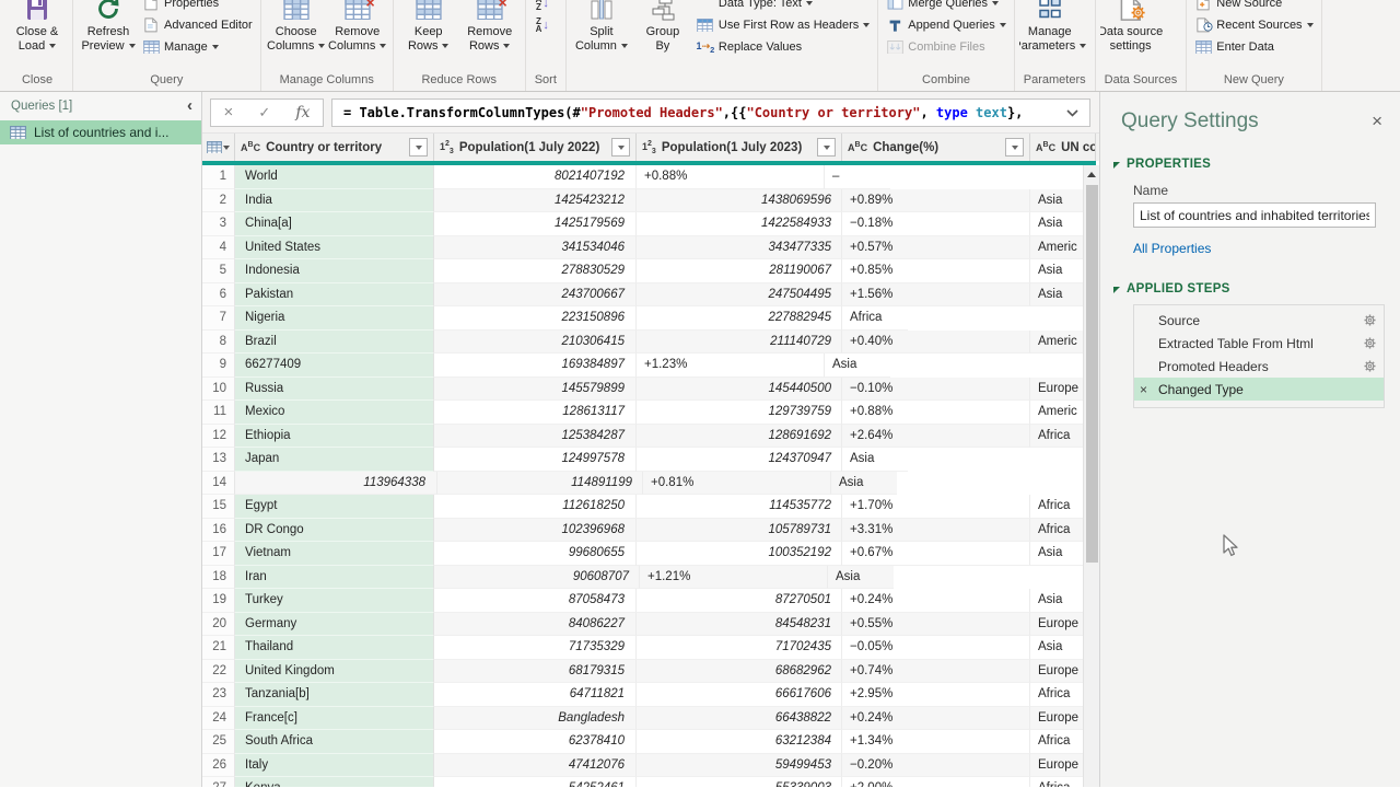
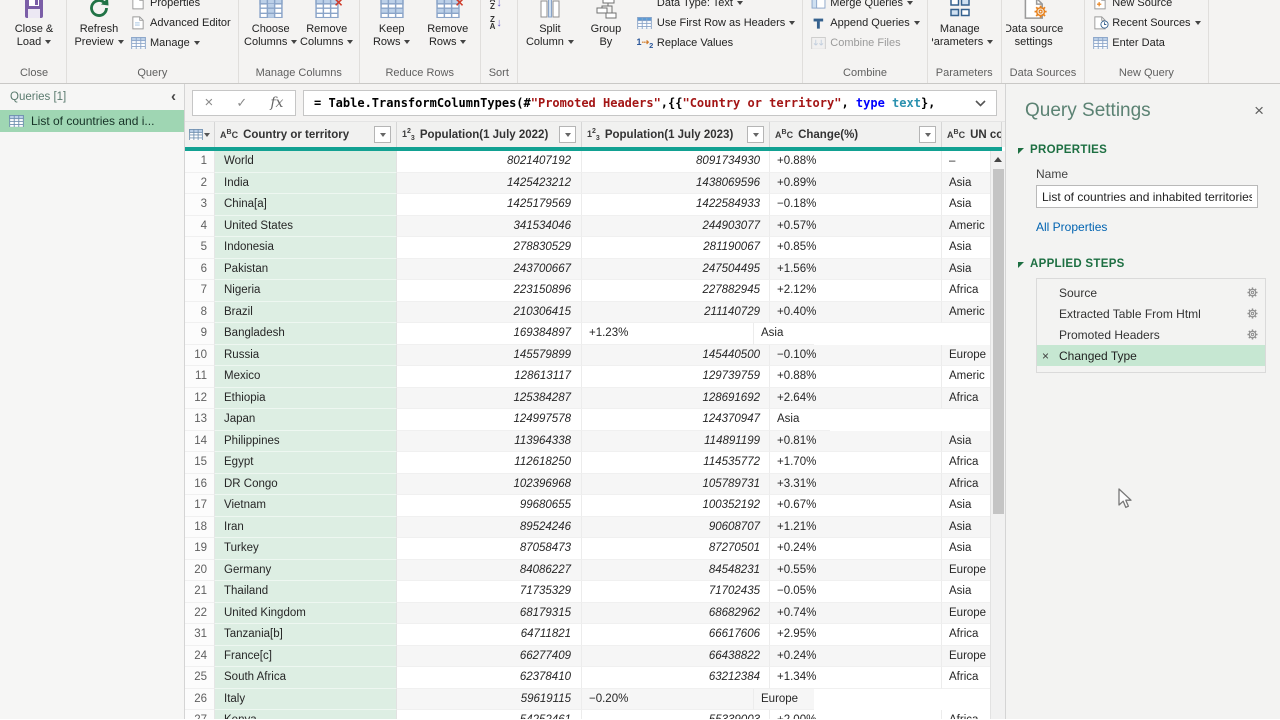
  Close &
  Load
  Close
  Refresh
  Preview
  Properties
  Advanced Editor
  Manage
  Query
  Choose
  Columns
  ×
  Remove
  Columns
  Manage Columns
  Keep
  Rows
  ×
  Remove
  Rows
  Reduce Rows
  Z
  ↓
  Z
  A
  ↓
  Sort
  Split
  Column
  Group
  By
  Data Type: Text
  Use First Row as Headers
  1⇢2
  Replace Values
  Merge Queries
  Append Queries
  Combine Files
  Combine
  Manage
  arameters
  Parameters
  Data source
  settings
  Data Sources
  New Source
  Recent Sources
  Enter Data
  New Query
  Queries [1]
  ‹
  List of countries and i...
  ×
  ✓
  fx
  = Table.TransformColumnTypes(#"Promoted Headers",{{"Country or territory", type text},
  Country or territory
  Population(1 July 2022)
  Population(1 July 2023)
  Change(%)
  UN co
  1
  World
  8021407192
+ 8091734930
  +0.88%
  –
  2
  India
  1425423212
  1438069596
  +0.89%
  Asia
  3
  China[a]
  1425179569
  1422584933
  −0.18%
  Asia
  4
  United States
  341534046
- 343477335
+ 244903077
  +0.57%
  Americ
  5
  Indonesia
  278830529
  281190067
  +0.85%
  Asia
  6
  Pakistan
  243700667
  247504495
  +1.56%
  Asia
  7
  Nigeria
  223150896
  227882945
+ +2.12%
  Africa
  8
  Brazil
  210306415
  211140729
  +0.40%
  Americ
  9
- 66277409
+ Bangladesh
  169384897
  +1.23%
  Asia
  10
  Russia
  145579899
  145440500
  −0.10%
  Europe
  11
  Mexico
  128613117
  129739759
  +0.88%
  Americ
  12
  Ethiopia
  125384287
  128691692
  +2.64%
  Africa
  13
  Japan
  124997578
  124370947
  Asia
  14
+ Philippines
  113964338
  114891199
  +0.81%
  Asia
  15
  Egypt
  112618250
  114535772
  +1.70%
  Africa
  16
  DR Congo
  102396968
  105789731
  +3.31%
  Africa
  17
  Vietnam
  99680655
  100352192
  +0.67%
  Asia
  18
  Iran
+ 89524246
  90608707
  +1.21%
  Asia
  19
  Turkey
  87058473
  87270501
  +0.24%
  Asia
  20
  Germany
  84086227
  84548231
  +0.55%
  Europe
  21
  Thailand
  71735329
  71702435
  −0.05%
  Asia
  22
  United Kingdom
  68179315
  68682962
  +0.74%
  Europe
- 23
+ 31
  Tanzania[b]
  64711821
  66617606
  +2.95%
  Africa
  24
  France[c]
- Bangladesh
+ 66277409
  66438822
  +0.24%
  Europe
  25
  South Africa
  62378410
  63212384
  +1.34%
  Africa
  26
  Italy
- 47412076
+ 59619115
- 59499453
  −0.20%
  Europe
  Query Settings
  ×
  PROPERTIES
  Name
  List of countries and inhabited territories
  All Properties
  APPLIED STEPS
  Source
  Extracted Table From Html
  Promoted Headers
  ×
  Changed Type
